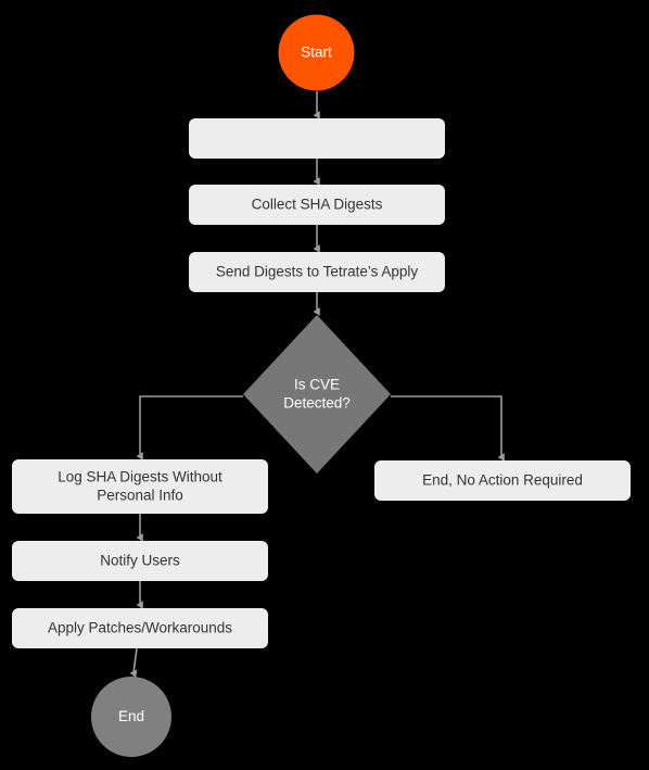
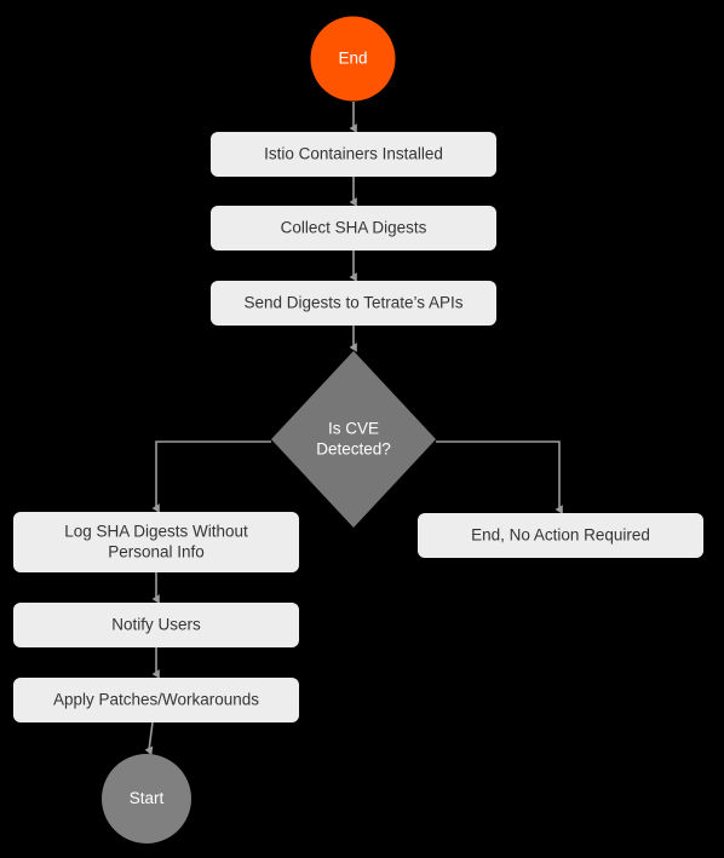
- Start
+ End
+ Istio Containers Installed
  Collect SHA Digests
- Send Digests to Tetrate’s Apply
+ Send Digests to Tetrate’s APIs
  Is CVE Detected?
  Log SHA Digests Without Personal Info
  End, No Action Required
  Notify Users
  Apply Patches/Workarounds
- End
+ Start
